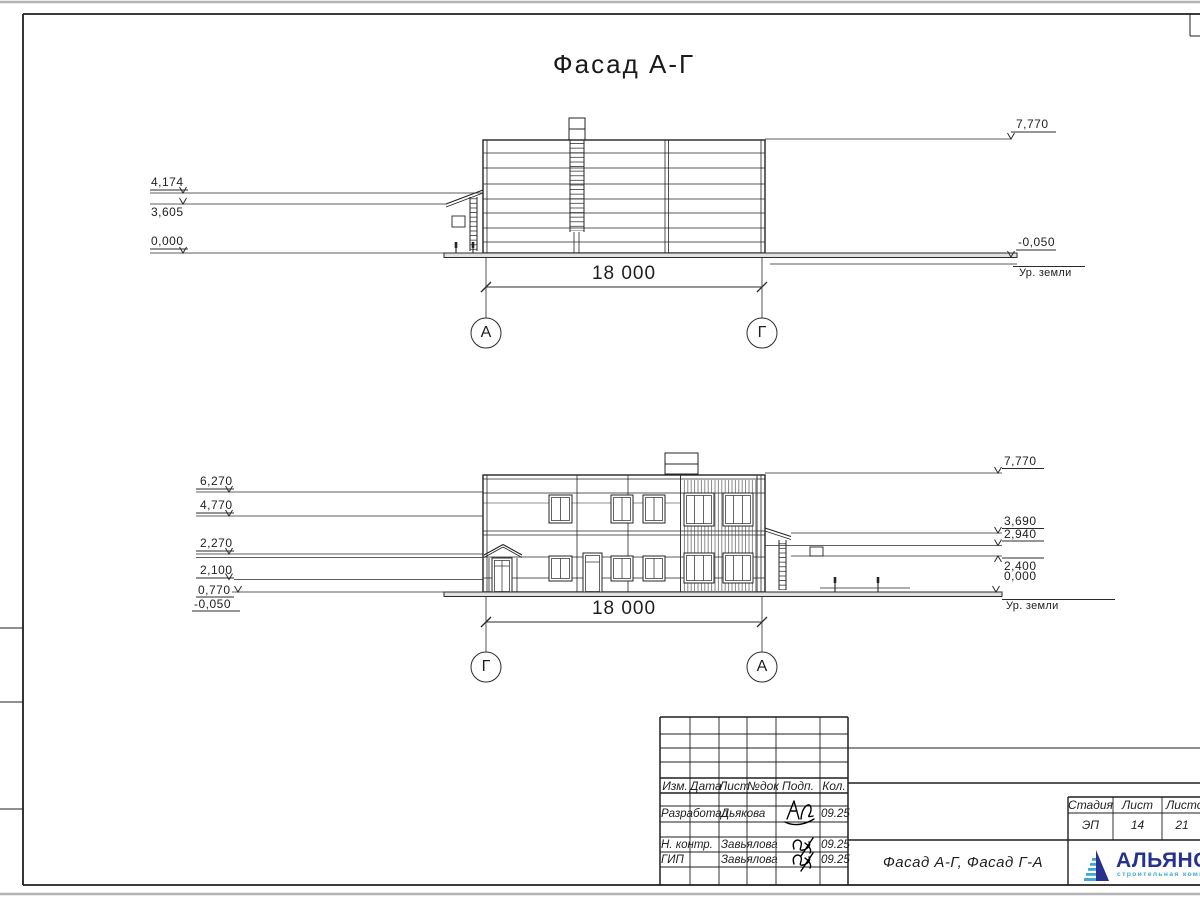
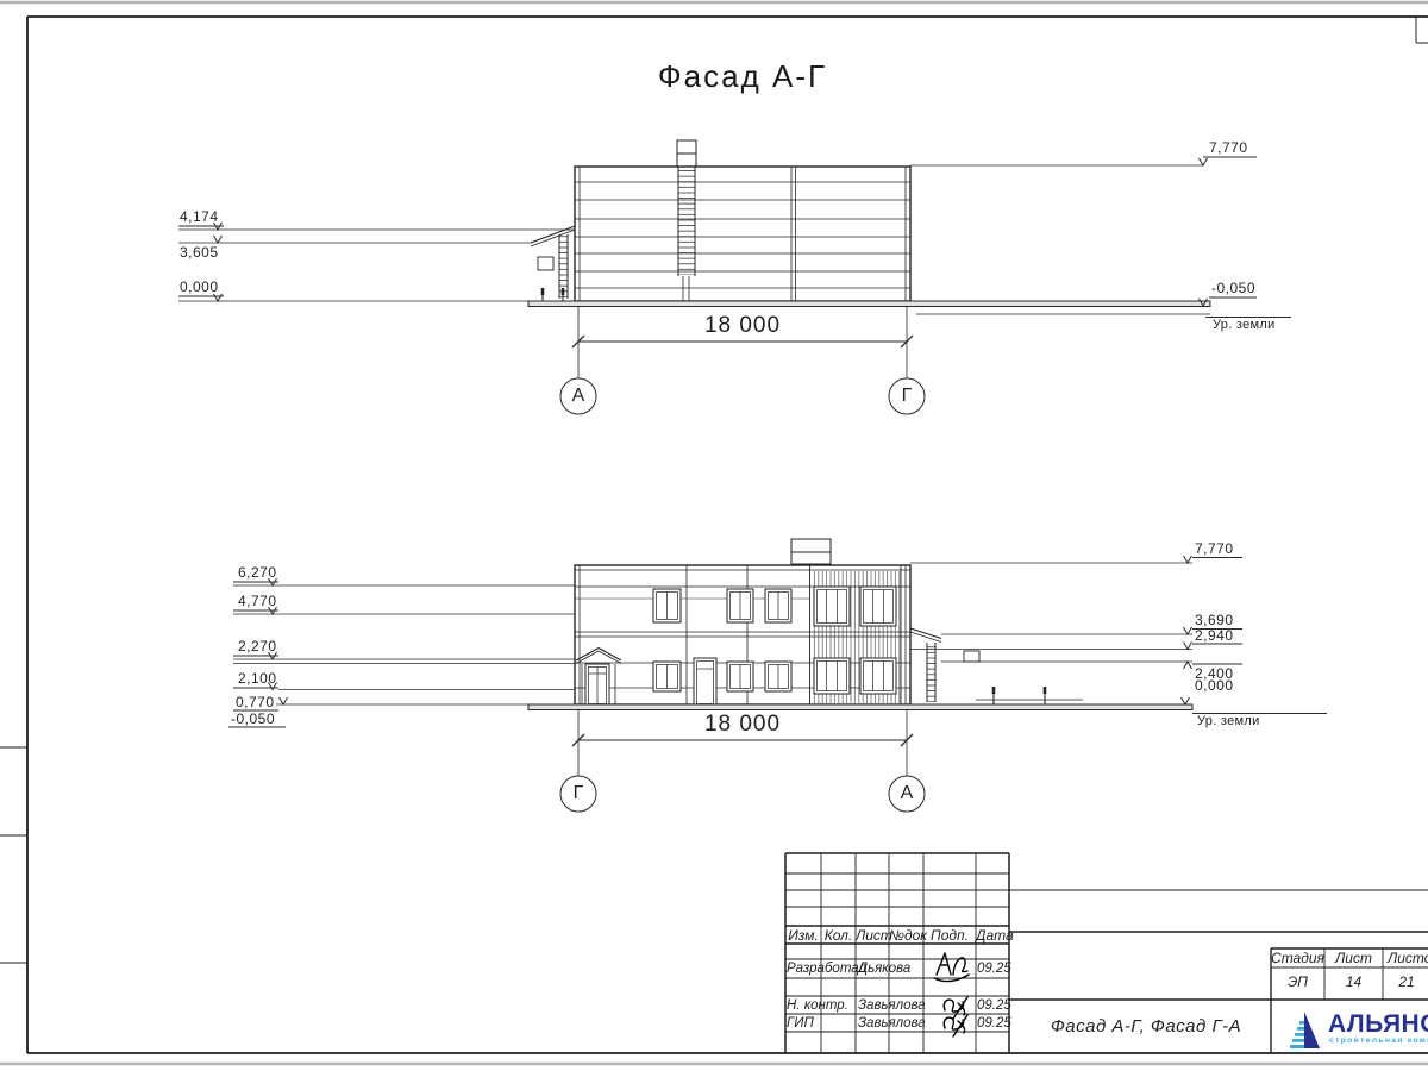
  Фасад А-Г
  4,174
  3,605
  0,000
  7,770
  -0,050
  Ур. земли
  18 000
  А
  Г
  6,270
  4,770
  2,270
  2,100
  0,770
  -0,050
  7,770
  3,690
  2,940
  2,400
  0,000
  Ур. земли
  18 000
  Г
  А
  Изм.
- Дата
+ Кол.
  Лист
  №до
  Подп.
- Кол.
+ Дата
  Разработал
  Дьякова
  09.25
  Н. контр.
  Завьялова
  09.25
  ГИП
  Завьялова
  09.25
  Стадия
  Лист
  ЭП
  14
  21
  Фасад А-Г, Фасад Г-А
  АЛЬЯН
